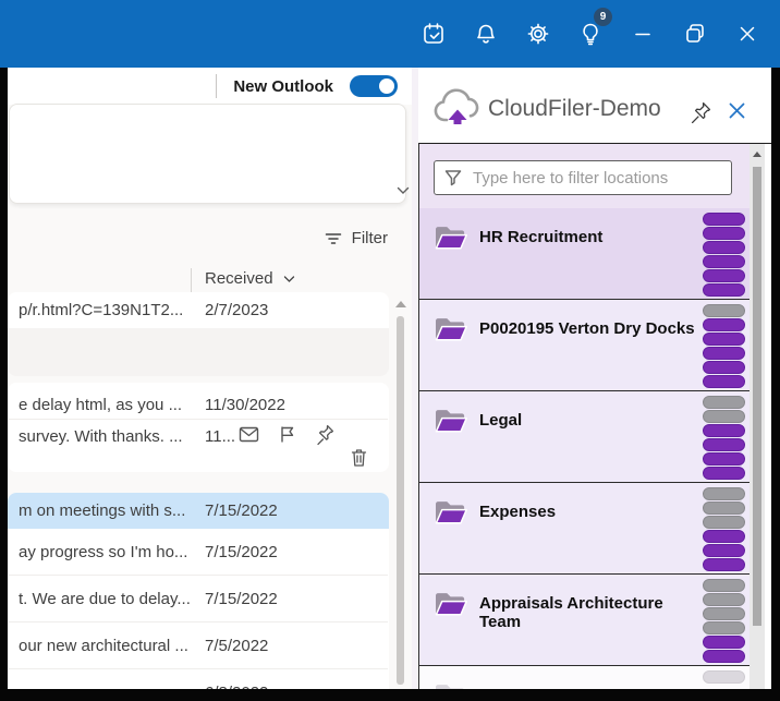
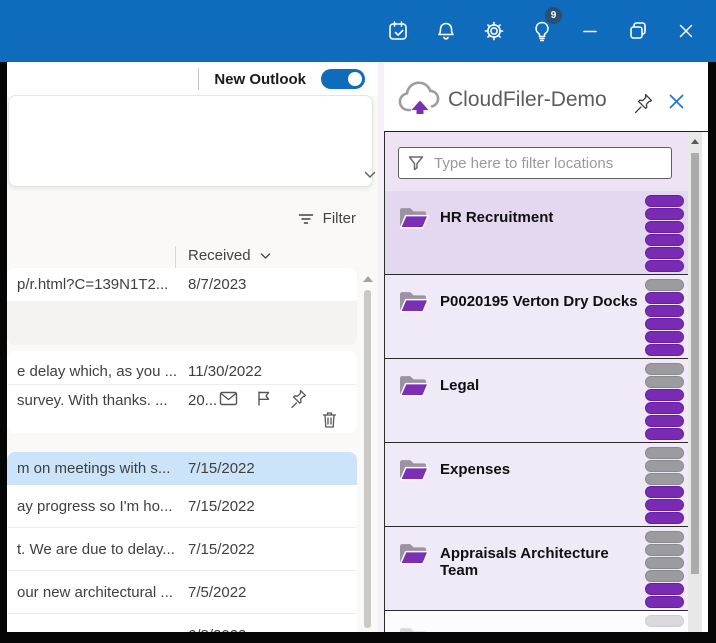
  9
  New Outlook
  Filter
  Received
  p/r.html?C=139N1T2...
- 2/7/2023
+ 8/7/2023
- e delay html, as you ...
+ e delay which, as you ...
  11/30/2022
  survey. With thanks. ...
- 11...
+ 20...
  m on meetings with s...
  7/15/2022
  ay progress so I'm ho...
  7/15/2022
  t. We are due to delay...
  7/15/2022
  our new architectural ...
  7/5/2022
  CloudFiler-Demo
  Type here to filter locations
  HR Recruitment
  P0020195 Verton Dry Docks
  Legal
  Expenses
  Appraisals Architecture Team
